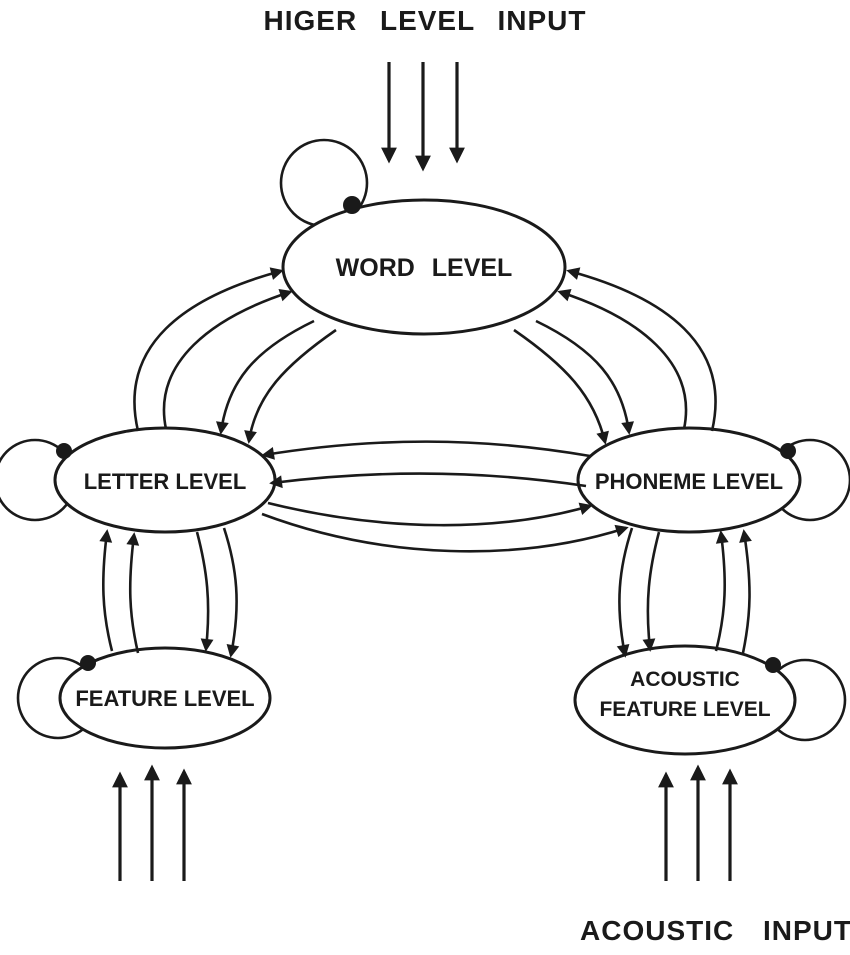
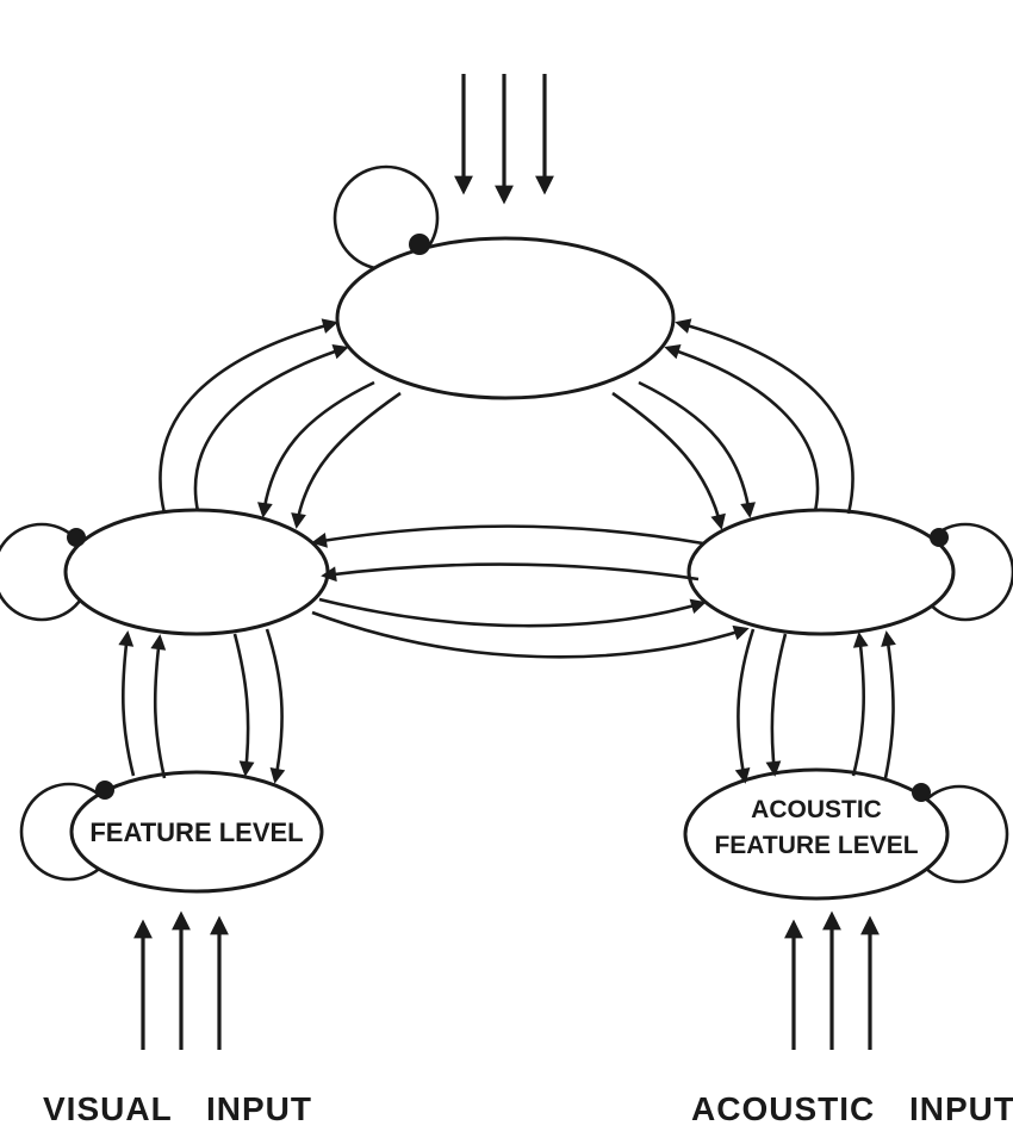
- HIGER LEVEL INPUT
- WORD LEVEL
- LETTER LEVEL
- PHONEME LEVEL
  FEATURE LEVEL
  ACOUSTIC
  FEATURE LEVEL
+ VISUAL INPUT
  ACOUSTIC INPUT
